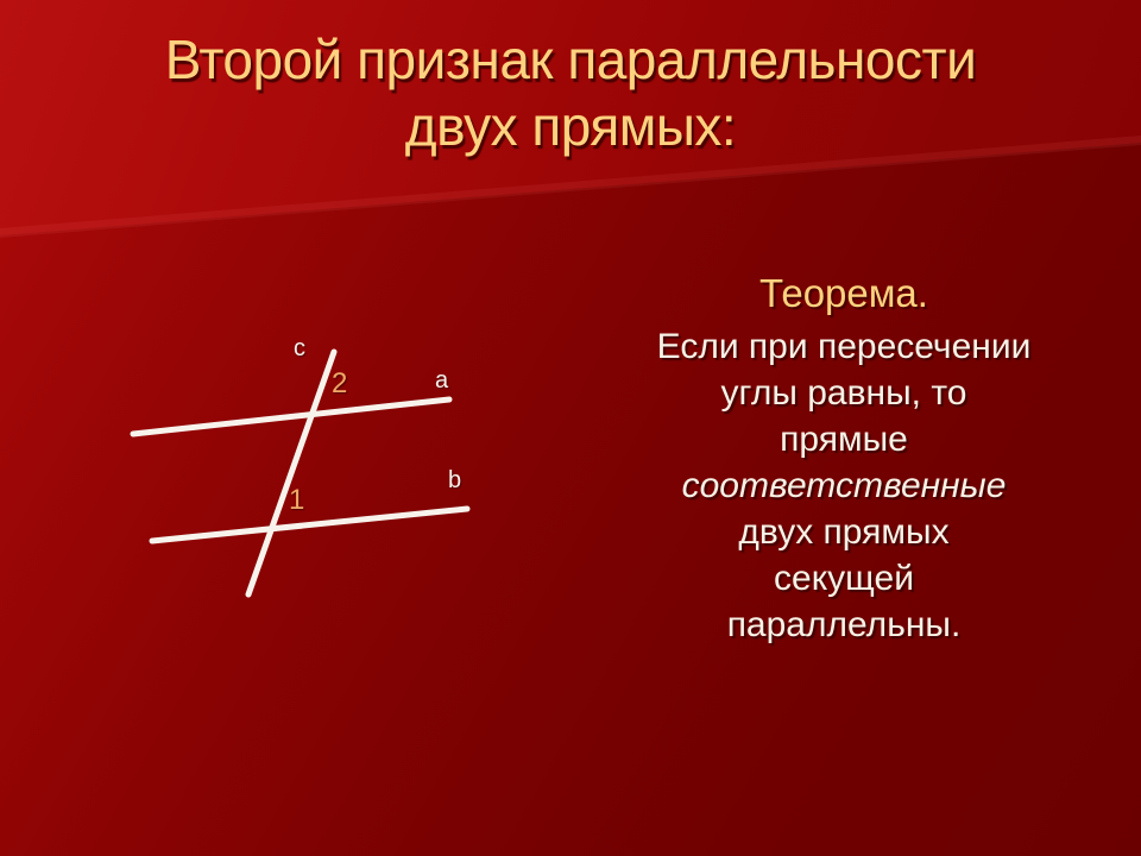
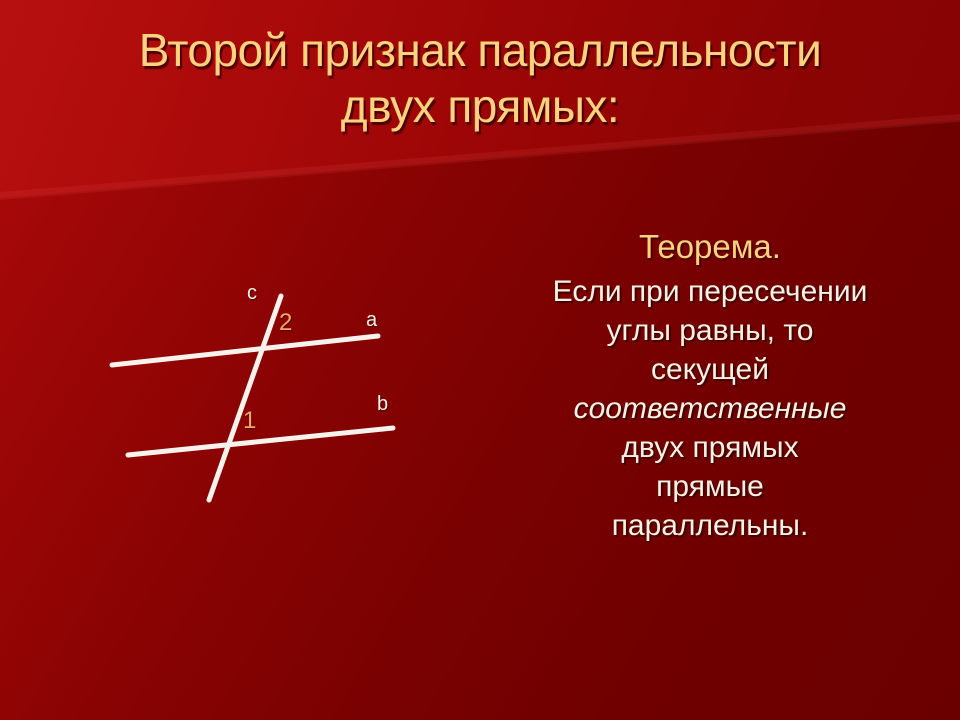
  Второй признак параллельности
  двух прямых:
  c
  a
  b
  2
  1
  Теорема.
  Если при пересечении
  углы равны, то
- прямые
+ секущей
  соответственные
  двух прямых
- секущей
+ прямые
  параллельны.
